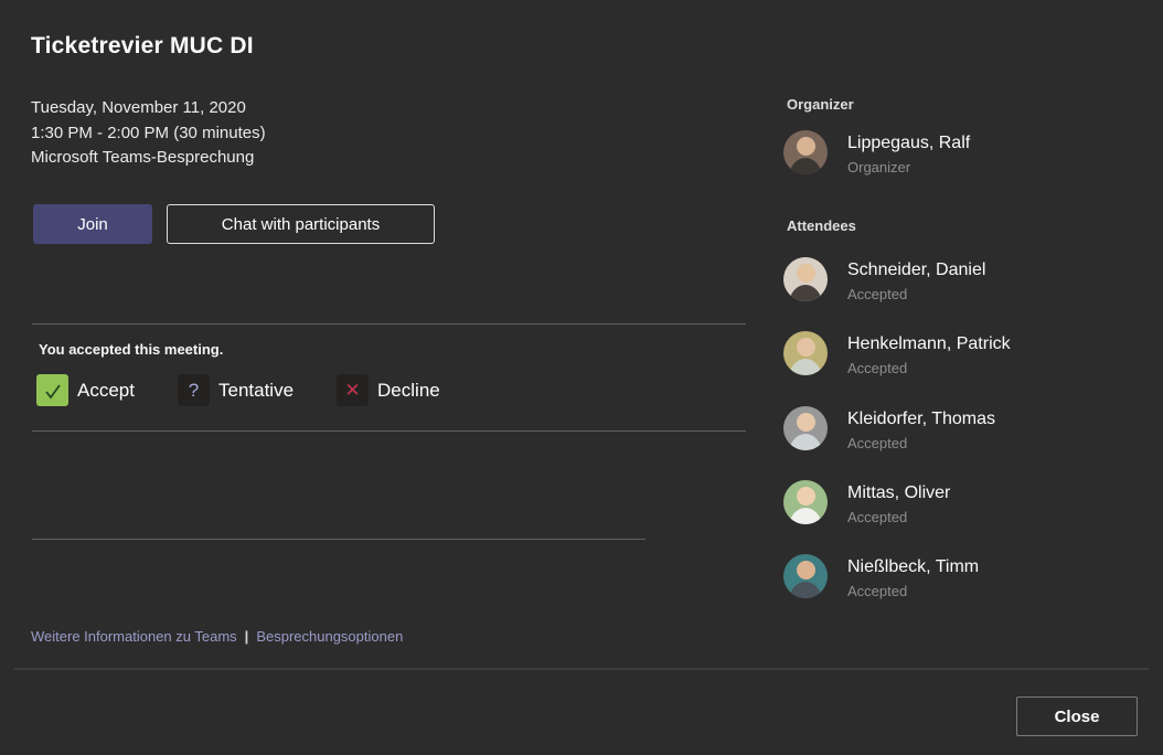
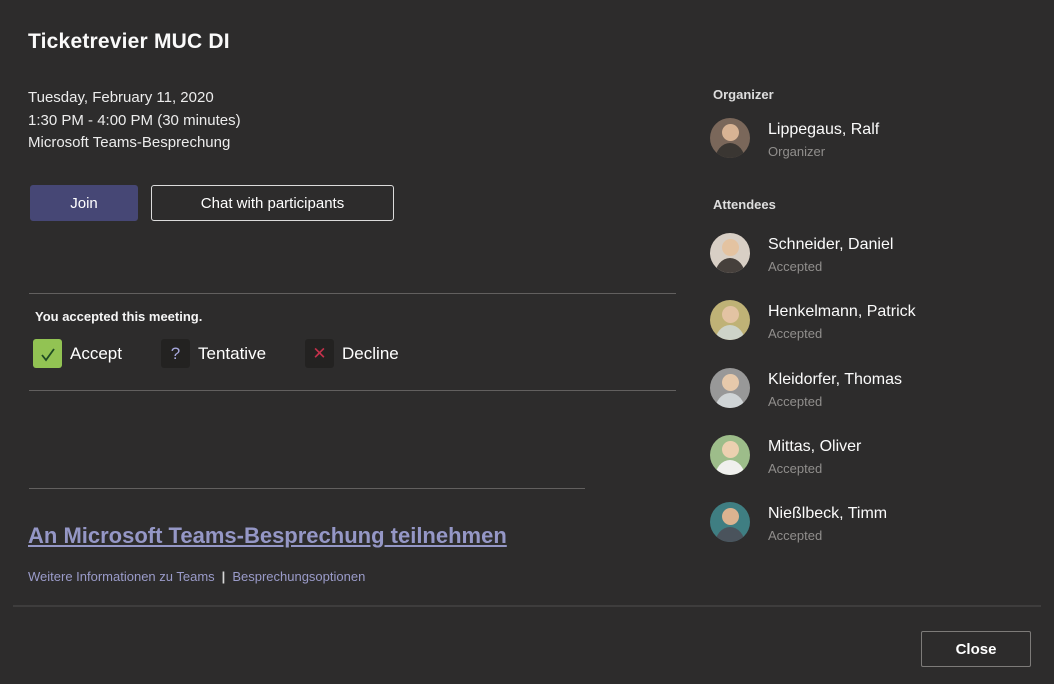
  Ticketrevier MUC DI
- Tuesday, November 11, 2020
+ Tuesday, February 11, 2020
- 1:30 PM - 2:00 PM (30 minutes)
+ 1:30 PM - 4:00 PM (30 minutes)
  Microsoft Teams-Besprechung
  Join
  Chat with participants
  You accepted this meeting.
  Accept
  ?
  Tentative
  ✕
  Decline
+ An Microsoft Teams-Besprechung teilnehmen
  Weitere Informationen zu Teams | Besprechungsoptionen
  Organizer
  Lippegaus, Ralf
  Organizer
  Attendees
  Schneider, Daniel
  Accepted
  Henkelmann, Patrick
  Accepted
  Kleidorfer, Thomas
  Accepted
  Mittas, Oliver
  Accepted
  Nießlbeck, Timm
  Accepted
  Close
